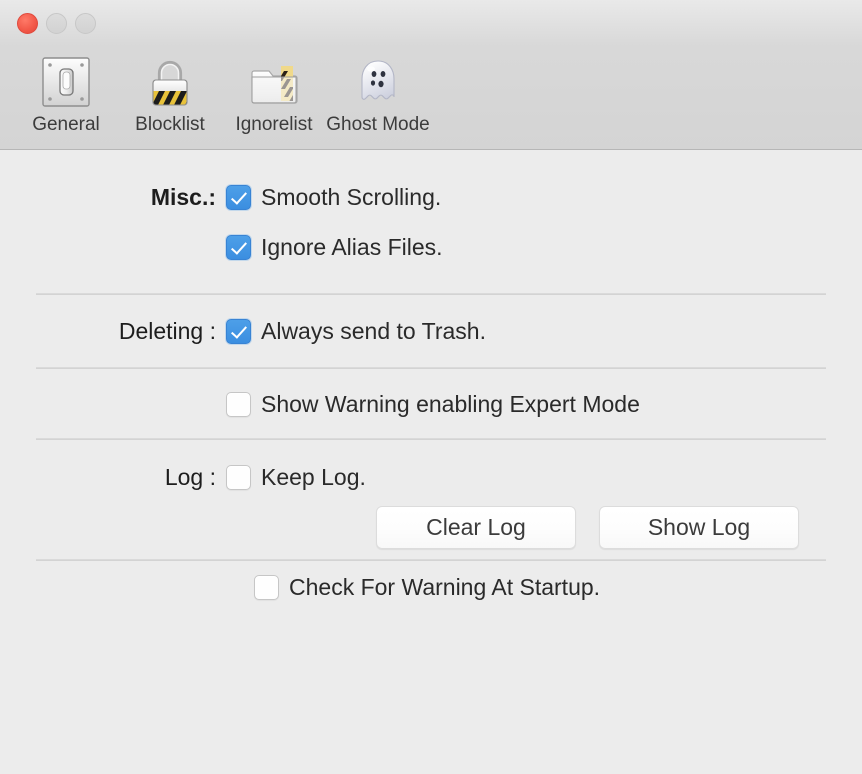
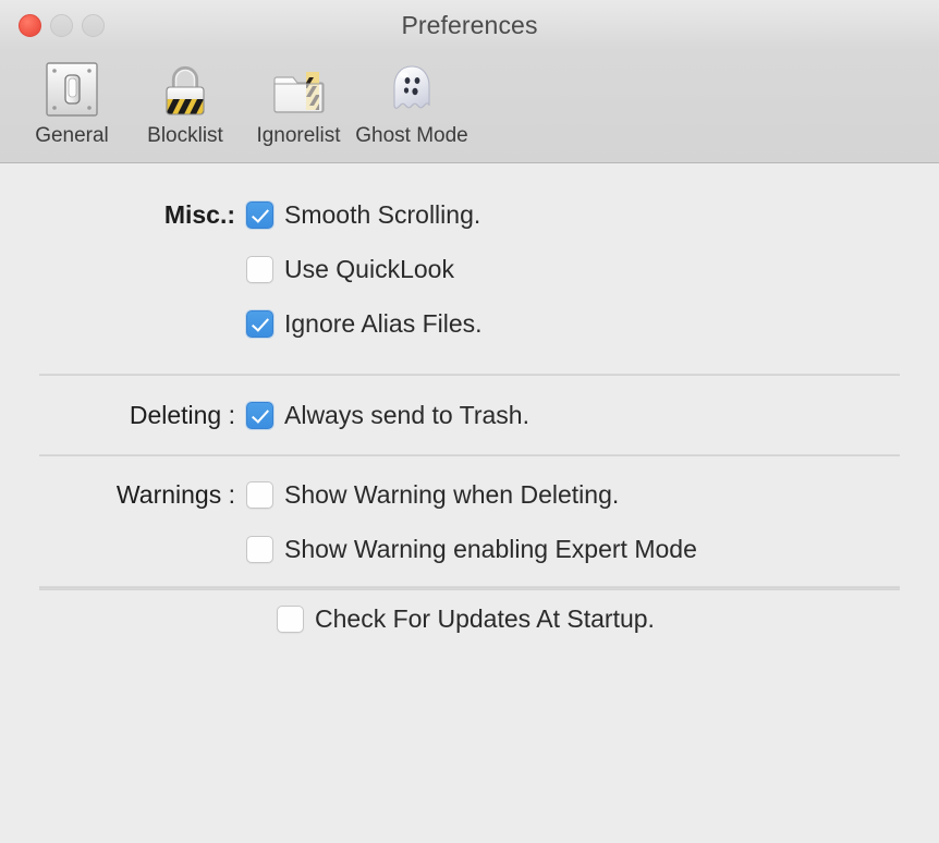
+ Preferences
  General
  Blocklist
  Ignorelist
  Ghost Mode
  Misc.:
  Smooth Scrolling.
+ Use QuickLook
  Ignore Alias Files.
  Deleting :
  Always send to Trash.
+ Warnings :
+ Show Warning when Deleting.
  Show Warning enabling Expert Mode
- Log :
- Keep Log.
- Clear Log
- Show Log
- Check For Warning At Startup.
+ Check For Updates At Startup.
